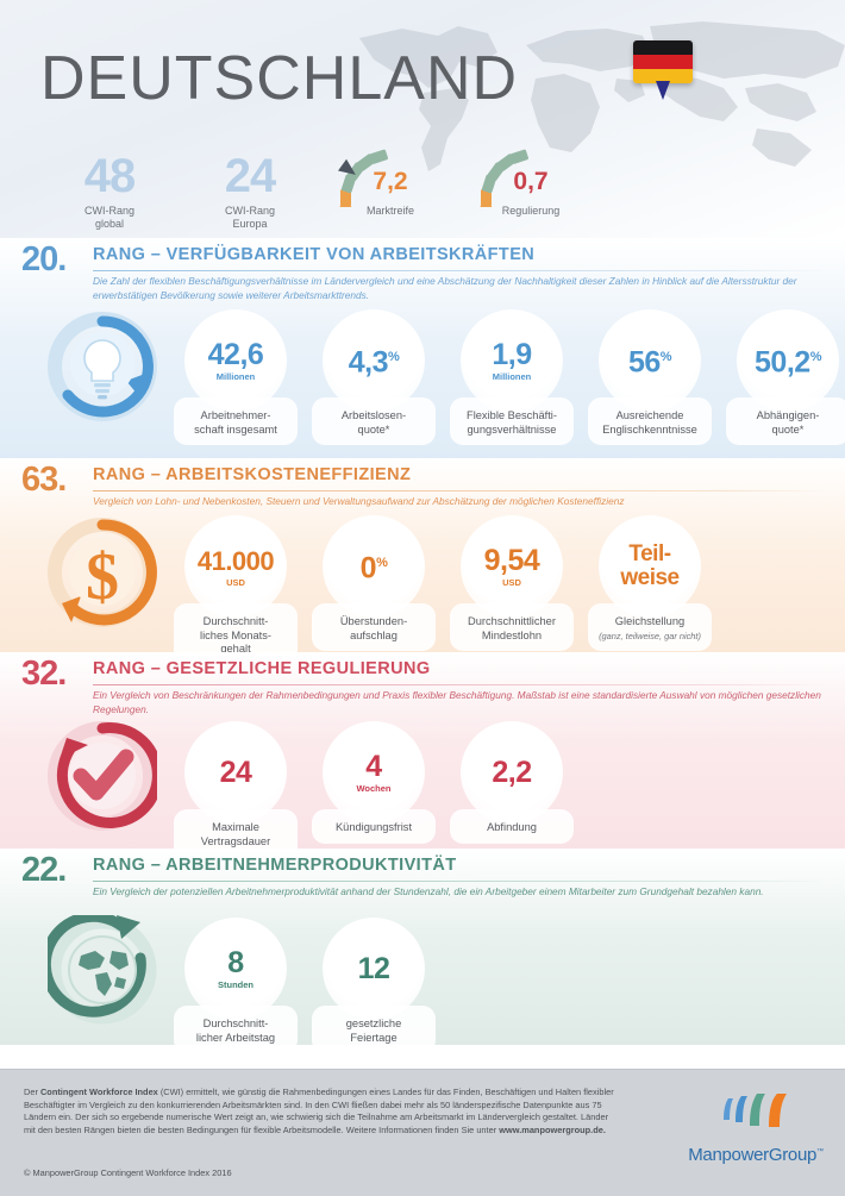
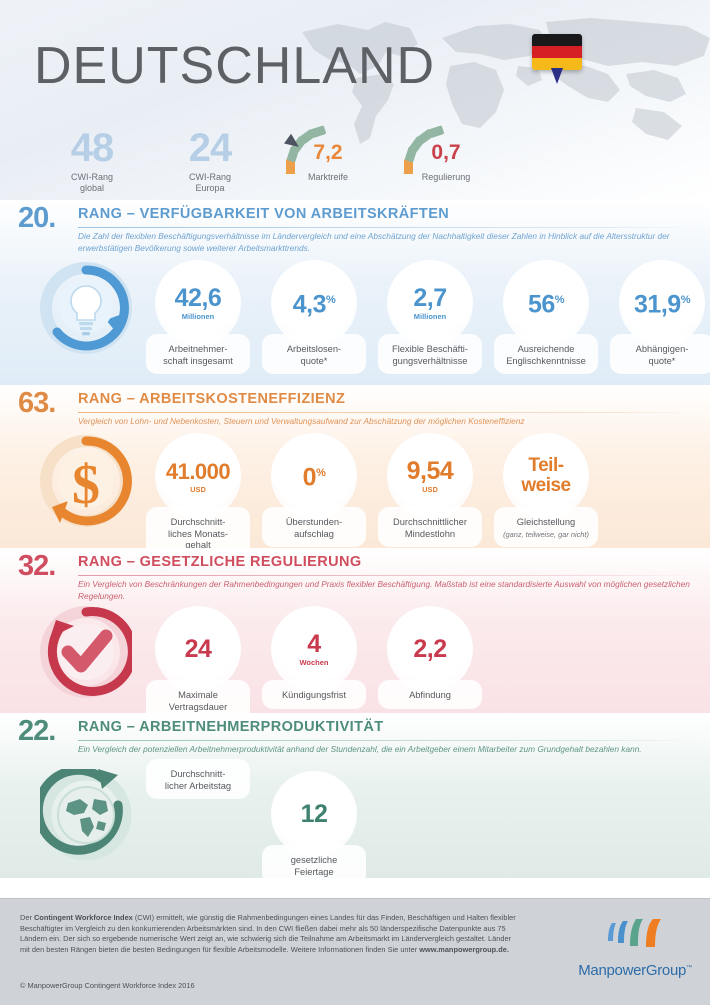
  DEUTSCHLAND
  48
  CWI-Rang
  global
  24
  CWI-Rang
  Europa
  7,2
  Marktreife
  0,7
  Regulierung
  20.
  RANG – VERFÜGBARKEIT VON ARBEITSKRÄFTEN
  Die Zahl der flexiblen Beschäftigungsverhältnisse im Ländervergleich und eine Abschätzung der Nachhaltigkeit dieser Zahlen in Hinblick auf die Altersstruktur der erwerbstätigen Bevölkerung sowie weiterer Arbeitsmarkttrends.
  42,6
  Millionen
  Arbeitnehmer-
  schaft insgesamt
  4,3%
  Arbeitslosen-
  quote*
- 1,9
+ 2,7
  Millionen
  Flexible Beschäfti-
  gungsverhältnisse
  56%
  Ausreichende
  Englischkenntnisse
- 50,2%
+ 31,9%
  Abhängigen-
  quote*
  63.
  RANG – ARBEITSKOSTENEFFIZIENZ
  Vergleich von Lohn- und Nebenkosten, Steuern und Verwaltungsaufwand zur Abschätzung der möglichen Kosteneffizienz
  $
  41.000
  USD
  Durchschnitt-
  liches Monats-
  gehalt
  0%
  Überstunden-
  aufschlag
  9,54
  USD
  Durchschnittlicher
  Mindestlohn
  Teil-
  weise
  Gleichstellung
  (ganz, teilweise, gar nicht)
  32.
  RANG – GESETZLICHE REGULIERUNG
  Ein Vergleich von Beschränkungen der Rahmenbedingungen und Praxis flexibler Beschäftigung. Maßstab ist eine standardisierte Auswahl von möglichen gesetzlichen Regelungen.
  24
  Maximale
  Vertragsdauer
  4
  Wochen
  Kündigungsfrist
  2,2
  Abfindung
  22.
  RANG – ARBEITNEHMERPRODUKTIVITÄT
  Ein Vergleich der potenziellen Arbeitnehmerproduktivität anhand der Stundenzahl, die ein Arbeitgeber einem Mitarbeiter zum Grundgehalt bezahlen kann.
- 8
- Stunden
  Durchschnitt-
  licher Arbeitstag
  12
  gesetzliche
  Feiertage
  Der Contingent Workforce Index (CWI) ermittelt, wie günstig die Rahmenbedingungen eines Landes für das Finden, Beschäftigen und Halten flexibler Beschäftigter im Vergleich zu den konkurrierenden Arbeitsmärkten sind. In den CWI fließen dabei mehr als 50 länderspezifische Datenpunkte aus 75 Ländern ein. Der sich so ergebende numerische Wert zeigt an, wie schwierig sich die Teilnahme am Arbeitsmarkt im Ländervergleich gestaltet. Länder mit den besten Rängen bieten die besten Bedingungen für flexible Arbeitsmodelle. Weitere Informationen finden Sie unter www.manpowergroup.de.
  © ManpowerGroup Contingent Workforce Index 2016
  ManpowerGroup
